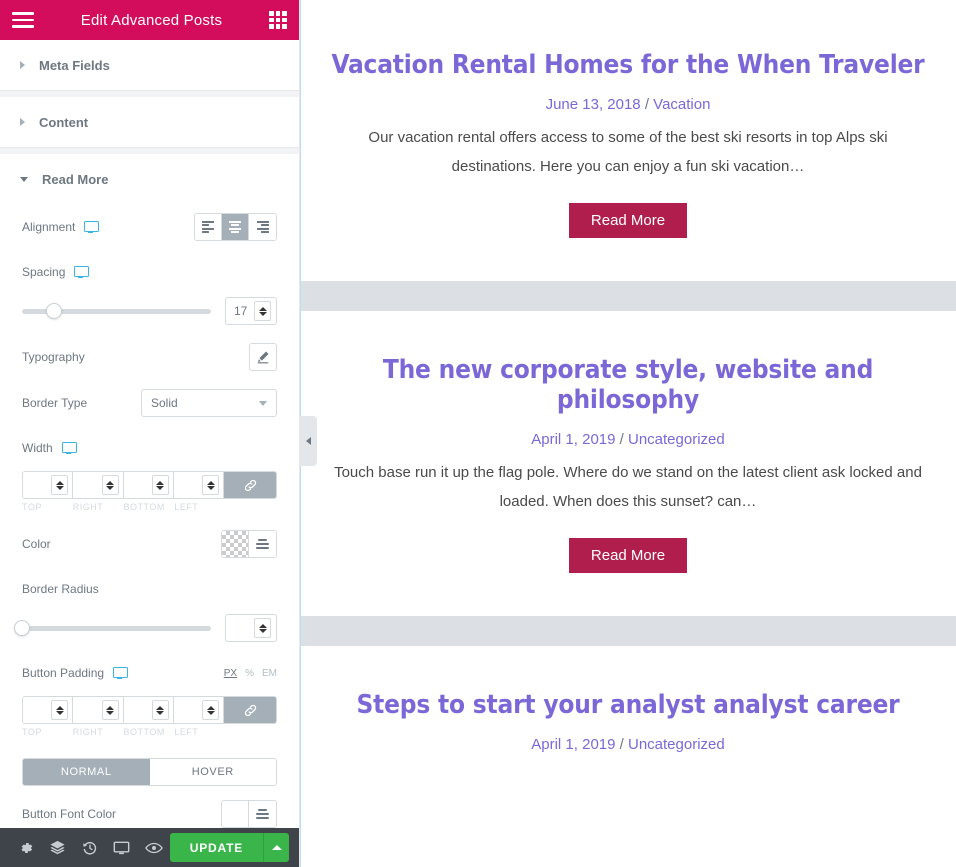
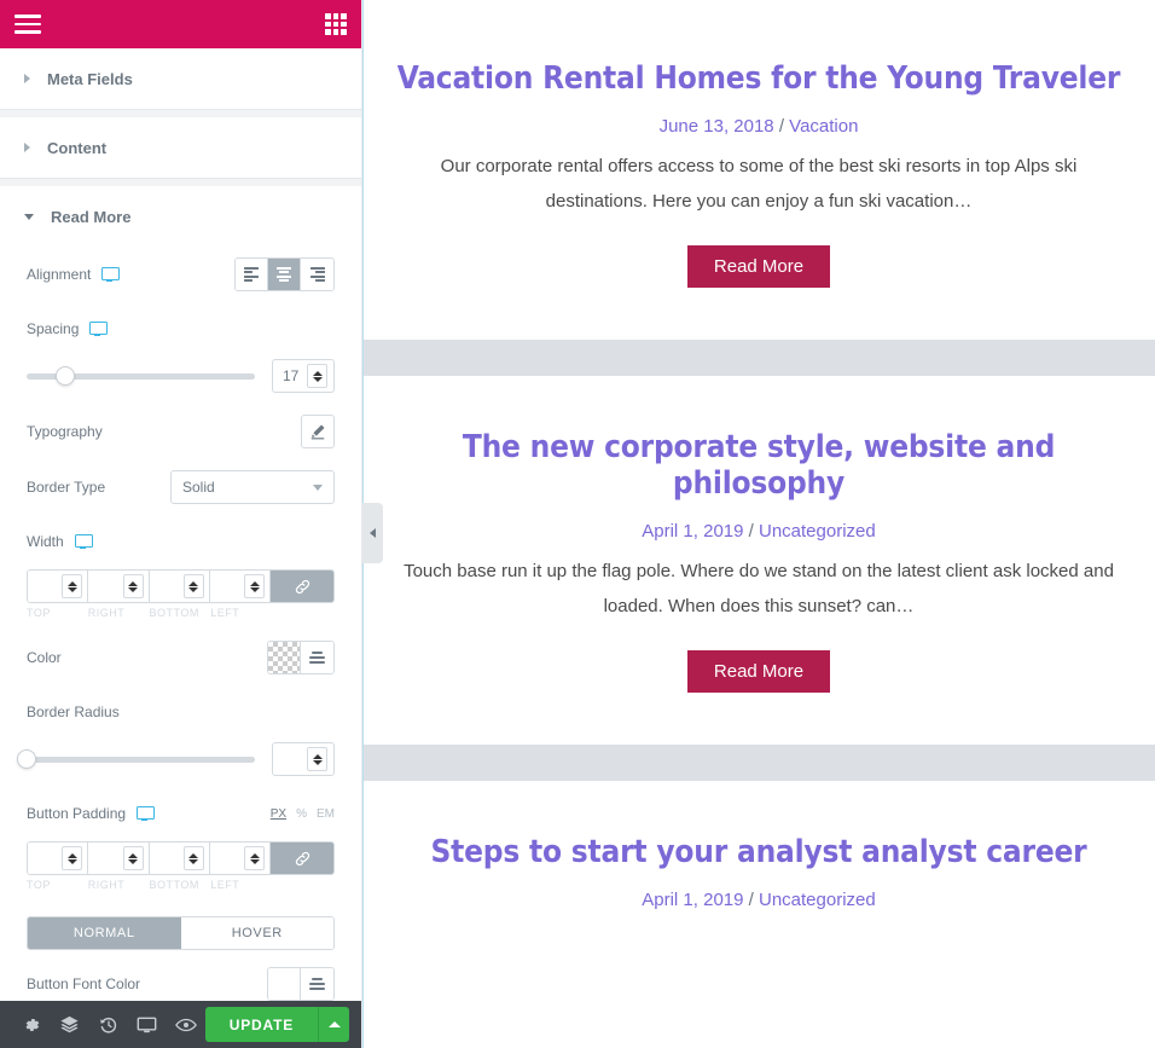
- Edit Advanced Posts
  Meta Fields
  Content
  Read More
  Alignment
  Spacing
  17
  Typography
  Border Type
  Solid
  Width
  TOP
  RIGHT
  BOTTOM
  LEFT
  Color
  Border Radius
  Button Padding
  PX
  %
  EM
  TOP
  RIGHT
  BOTTOM
  LEFT
  NORMAL
  HOVER
  Button Font Color
  UPDATE
- Vacation Rental Homes for the When Traveler
+ Vacation Rental Homes for the Young Traveler
  June 13, 2018 / Vacation
- Our vacation rental offers access to some of the best ski resorts in top Alps ski destinations. Here you can enjoy a fun ski vacation…
+ Our corporate rental offers access to some of the best ski resorts in top Alps ski destinations. Here you can enjoy a fun ski vacation…
  Read More
  The new corporate style, website and philosophy
  April 1, 2019 / Uncategorized
  Touch base run it up the flag pole. Where do we stand on the latest client ask locked and loaded. When does this sunset? can…
  Read More
  Steps to start your analyst analyst career
  April 1, 2019 / Uncategorized
